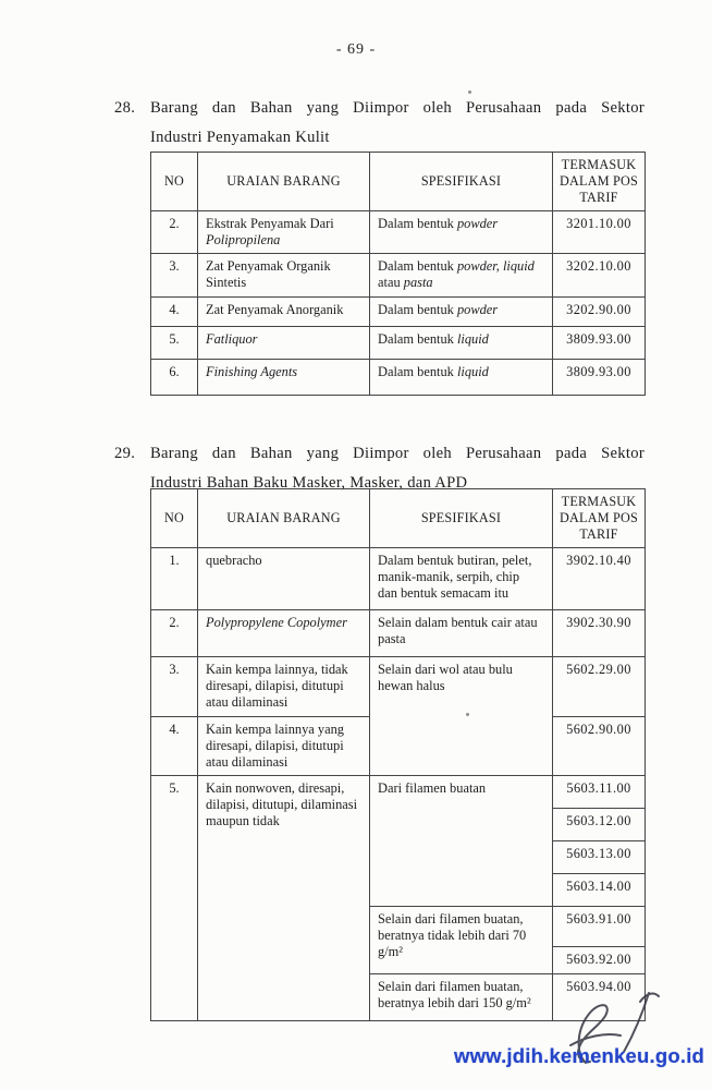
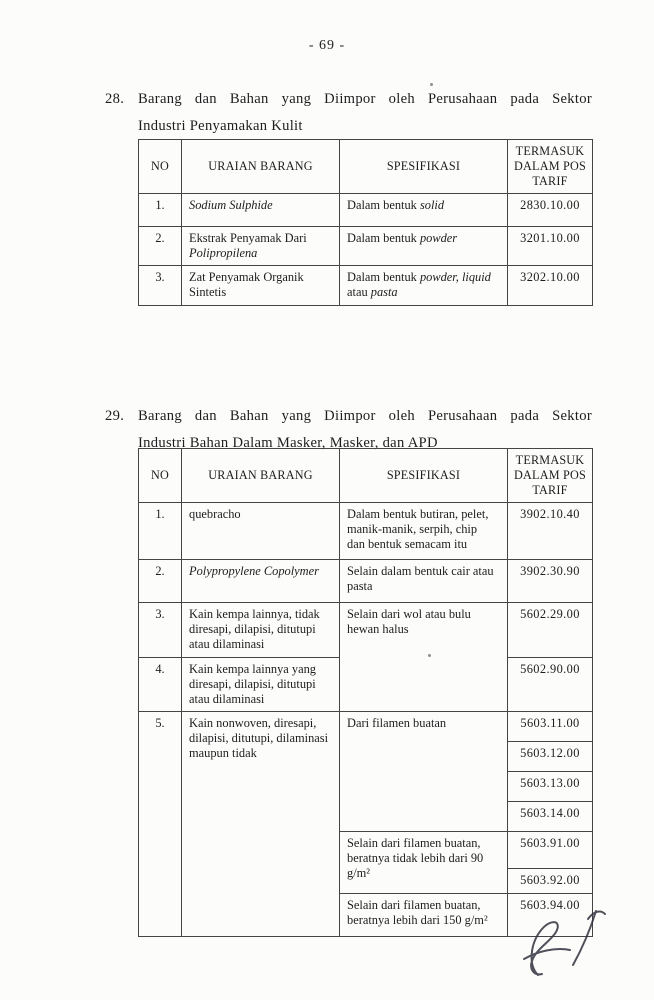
  - 69 -
  28.
  Barang dan Bahan yang Diimpor oleh Perusahaan pada Sektor
  Industri Penyamakan Kulit
  NO	URAIAN BARANG	SPESIFIKASI	TERMASUK DALAM POS TARIF
+ 1.	Sodium Sulphide	Dalam bentuk solid	2830.10.00
  2.	Ekstrak Penyamak Dari Polipropilena	Dalam bentuk powder	3201.10.00
  3.	Zat Penyamak Organik Sintetis	Dalam bentuk powder, liquid atau pasta	3202.10.00
- 4.	Zat Penyamak Anorganik	Dalam bentuk powder	3202.90.00
- 5.	Fatliquor	Dalam bentuk liquid	3809.93.00
- 6.	Finishing Agents	Dalam bentuk liquid	3809.93.00
  29.
  Barang dan Bahan yang Diimpor oleh Perusahaan pada Sektor
- Industri Bahan Baku Masker, Masker, dan APD
+ Industri Bahan Dalam Masker, Masker, dan APD
  NO	URAIAN BARANG	SPESIFIKASI	TERMASUK DALAM POS TARIF
  1.	quebracho	Dalam bentuk butiran, pelet, manik-manik, serpih, chip dan bentuk semacam itu	3902.10.40
  2.	Polypropylene Copolymer	Selain dalam bentuk cair atau pasta	3902.30.90
  3.	Kain kempa lainnya, tidak diresapi, dilapisi, ditutupi atau dilaminasi	Selain dari wol atau bulu hewan halus	5602.29.00
  4.	Kain kempa lainnya yang diresapi, dilapisi, ditutupi atau dilaminasi	5602.90.00
  5.	Kain nonwoven, diresapi, dilapisi, ditutupi, dilaminasi maupun tidak	Dari filamen buatan	5603.11.00
  5603.12.00
  5603.13.00
  5603.14.00
- Selain dari filamen buatan, beratnya tidak lebih dari 70 g/m²	5603.91.00
+ Selain dari filamen buatan, beratnya tidak lebih dari 90 g/m²	5603.91.00
  5603.92.00
  Selain dari filamen buatan, beratnya lebih dari 150 g/m²	5603.94.00
- www.jdih.kemenkeu.go.id
